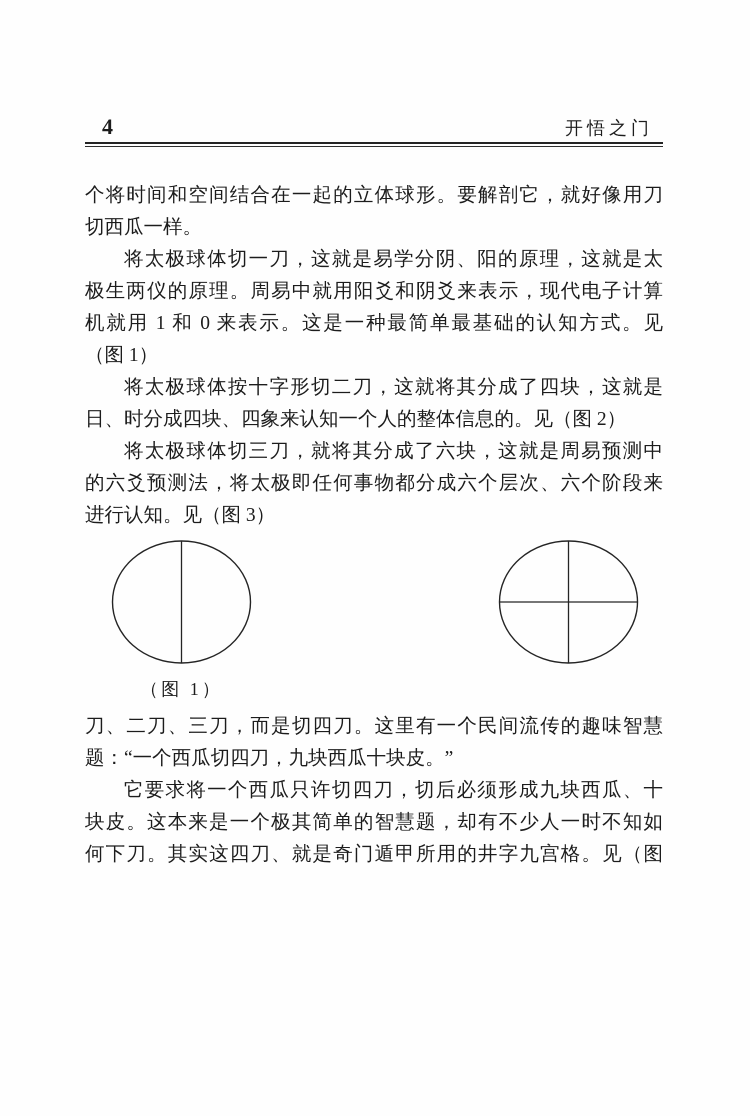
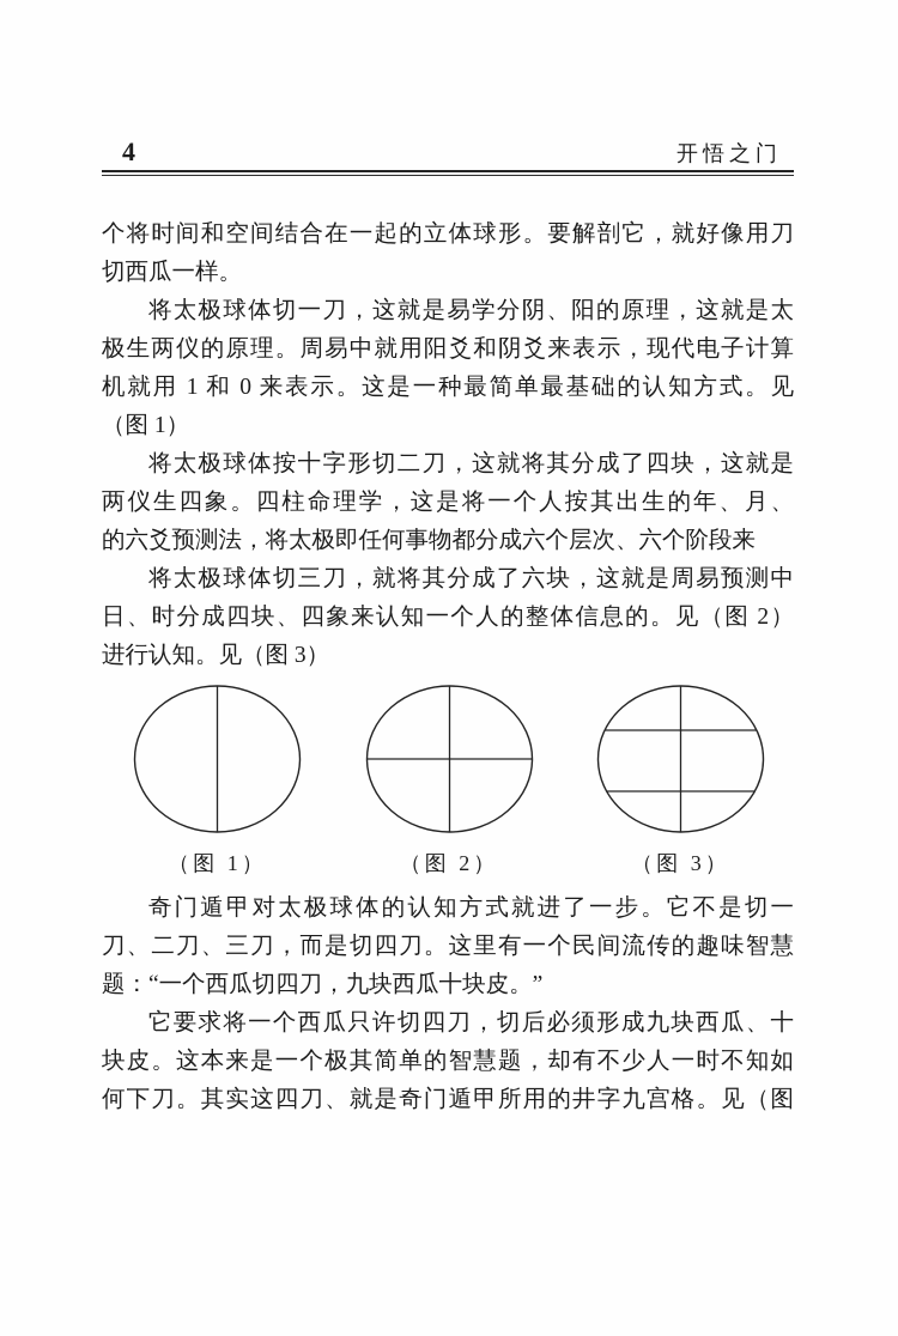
  4
  开悟之门
  个将时间和空间结合在一起的立体球形。要解剖它，就好像用刀
  切西瓜一样。
  将太极球体切一刀，这就是易学分阴、阳的原理，这就是太
  极生两仪的原理。周易中就用阳爻和阴爻来表示，现代电子计算
  机就用 1 和 0 来表示。这是一种最简单最基础的认知方式。见
  （图 1）
  将太极球体按十字形切二刀，这就将其分成了四块，这就是
+ 两仪生四象。四柱命理学，这是将一个人按其出生的年、月、
- 日、时分成四块、四象来认知一个人的整体信息的。见（图 2）
+ 的六爻预测法，将太极即任何事物都分成六个层次、六个阶段来
  将太极球体切三刀，就将其分成了六块，这就是周易预测中
- 的六爻预测法，将太极即任何事物都分成六个层次、六个阶段来
+ 日、时分成四块、四象来认知一个人的整体信息的。见（图 2）
  进行认知。见（图 3）
  （图 1）
+ （图 2）
+ （图 3）
+ 奇门遁甲对太极球体的认知方式就进了一步。它不是切一
  刀、二刀、三刀，而是切四刀。这里有一个民间流传的趣味智慧
  题：“一个西瓜切四刀，九块西瓜十块皮。”
  它要求将一个西瓜只许切四刀，切后必须形成九块西瓜、十
  块皮。这本来是一个极其简单的智慧题，却有不少人一时不知如
  何下刀。其实这四刀、就是奇门遁甲所用的井字九宫格。见（图
